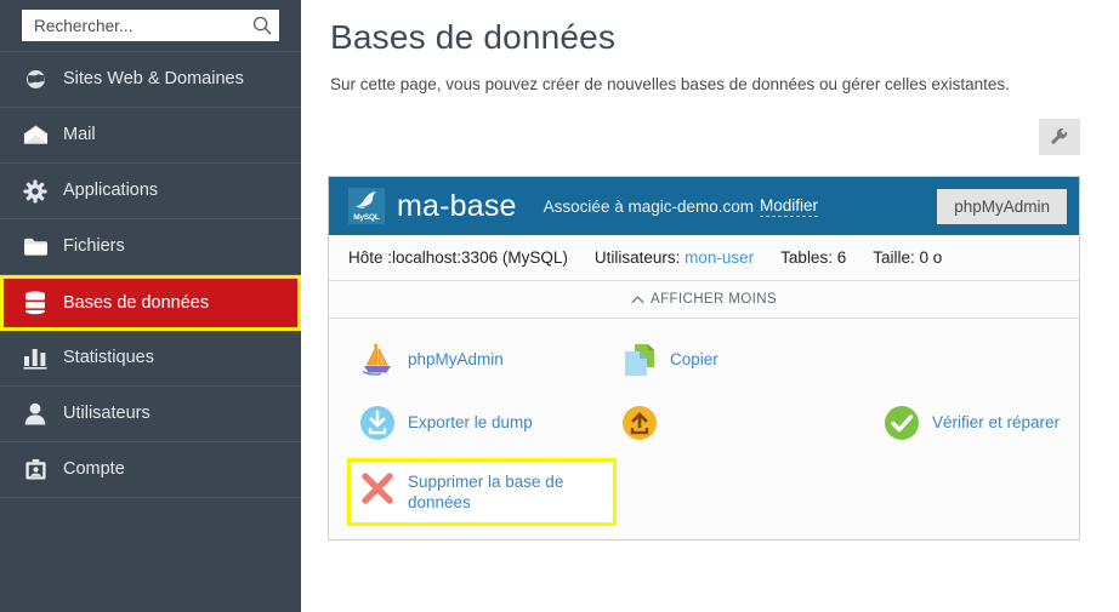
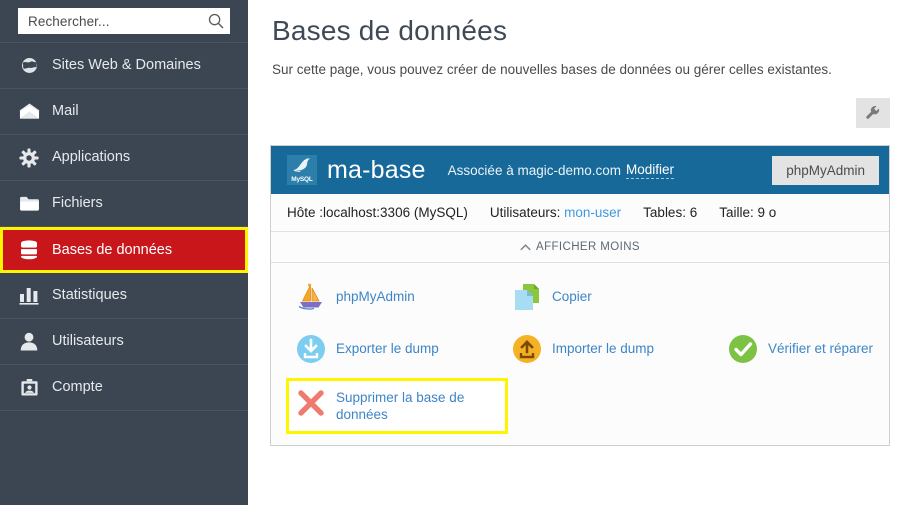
  Rechercher...
  Sites Web & Domaines
  Mail
  Applications
  Fichiers
  Bases de données
  Statistiques
  Utilisateurs
  Compte
  Bases de données
  Sur cette page, vous pouvez créer de nouvelles bases de données ou gérer celles existantes.
  ma-base
  Associée à magic-demo.com
  Modifier
  phpMyAdmin
  Hôte :localhost:3306 (MySQL)
  Utilisateurs: mon-user
  Tables: 6
- Taille: 0 o
+ Taille: 9 o
  AFFICHER MOINS
  phpMyAdmin
  Copier
  Exporter le dump
+ Importer le dump
  Vérifier et réparer
  Supprimer la base de données
